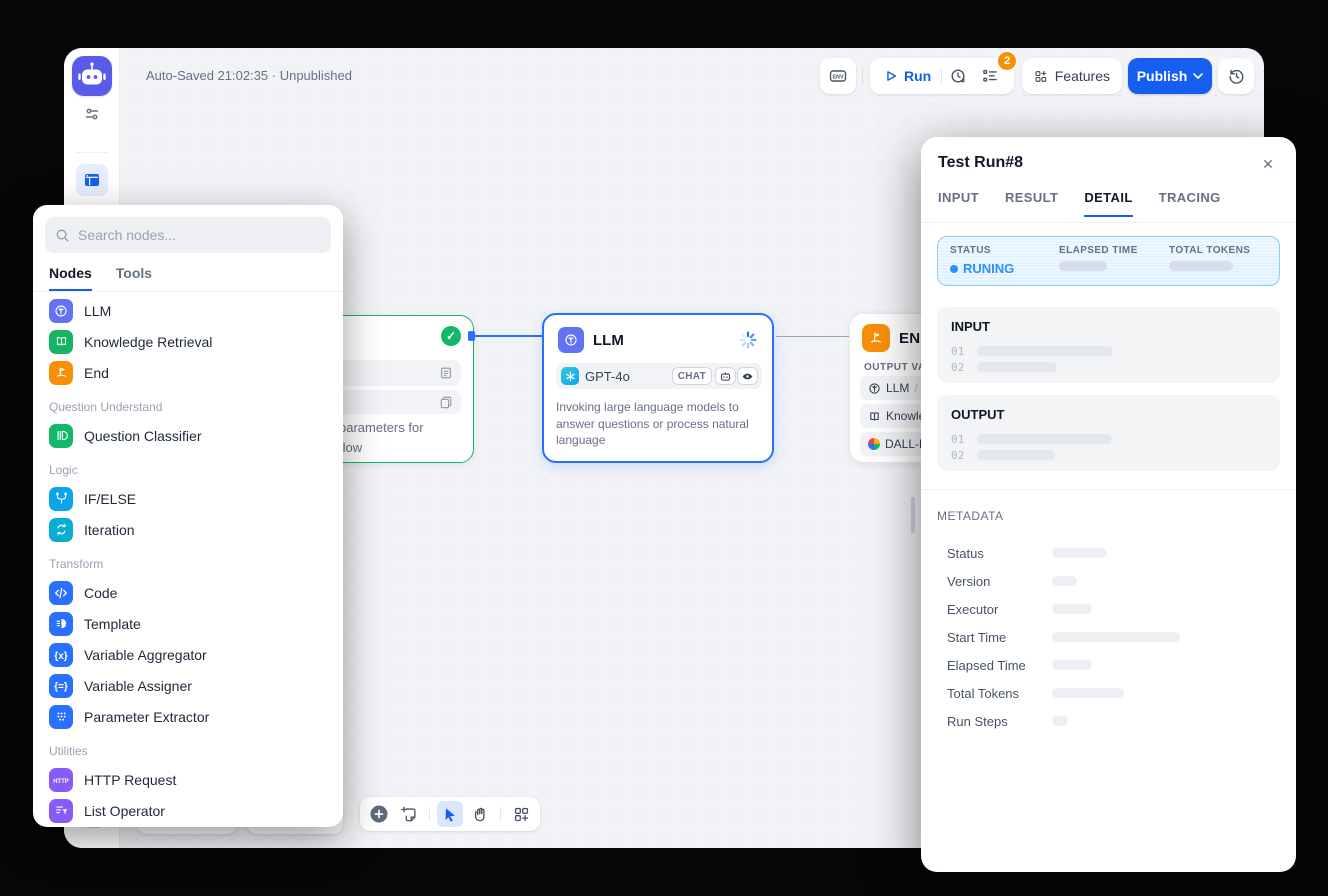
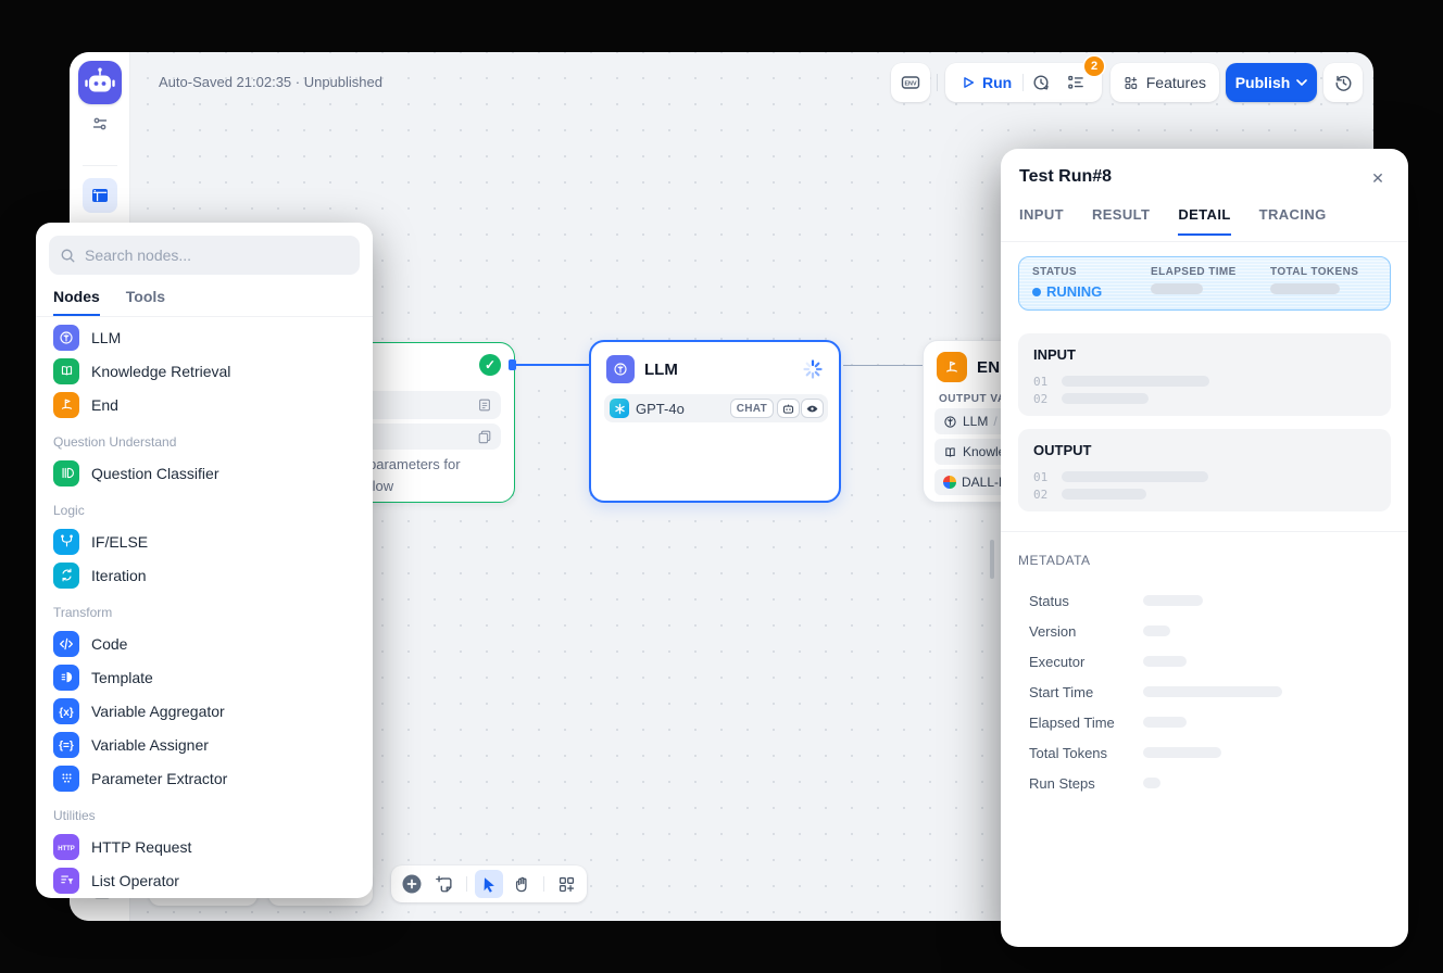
  ✓
  arameters for
  low
  LLM
  GPT-4o
  CHAT
- Invoking large language models to answer questions or process natural language
  LLM
  /
  DALL-
  Auto-Saved 21:02:35 · Unpublished
  Run
  2
  Features
  Publish
  Search nodes...
  Nodes
  Tools
  LLM
  Knowledge Retrieval
  End
  Question Understand
  Question Classifier
  Logic
  IF/ELSE
  Iteration
  Transform
  Code
  Template
  {x}
  Variable Aggregator
  {=}
  Variable Assigner
  Parameter Extractor
  Utilities
  HTTP Request
  List Operator
  Test Run#8
  ✕
  INPUT
  RESULT
  DETAIL
  TRACING
  STATUS
  RUNING
  ELAPSED TIME
  TOTAL TOKENS
  INPUT
  01
  02
  OUTPUT
  01
  02
  METADATA
  Status
  Version
  Executor
  Start Time
  Elapsed Time
  Total Tokens
  Run Steps
